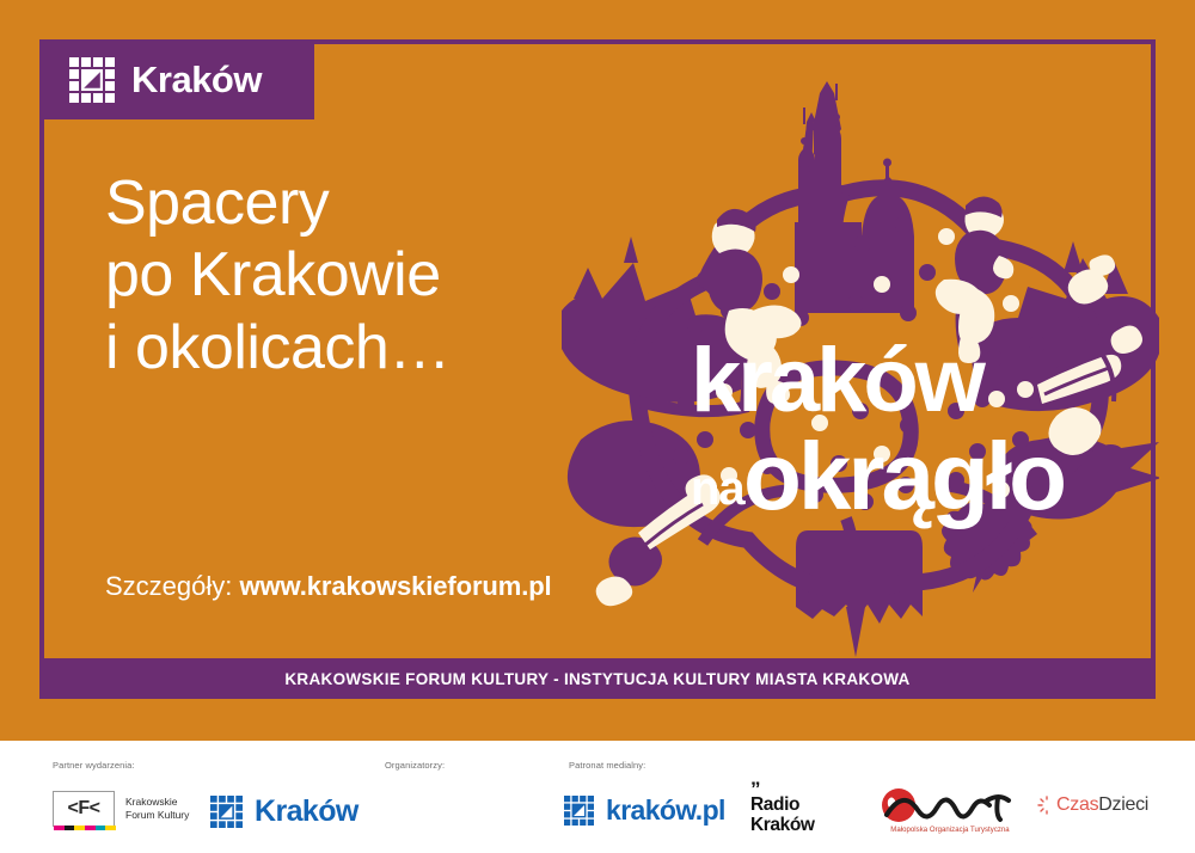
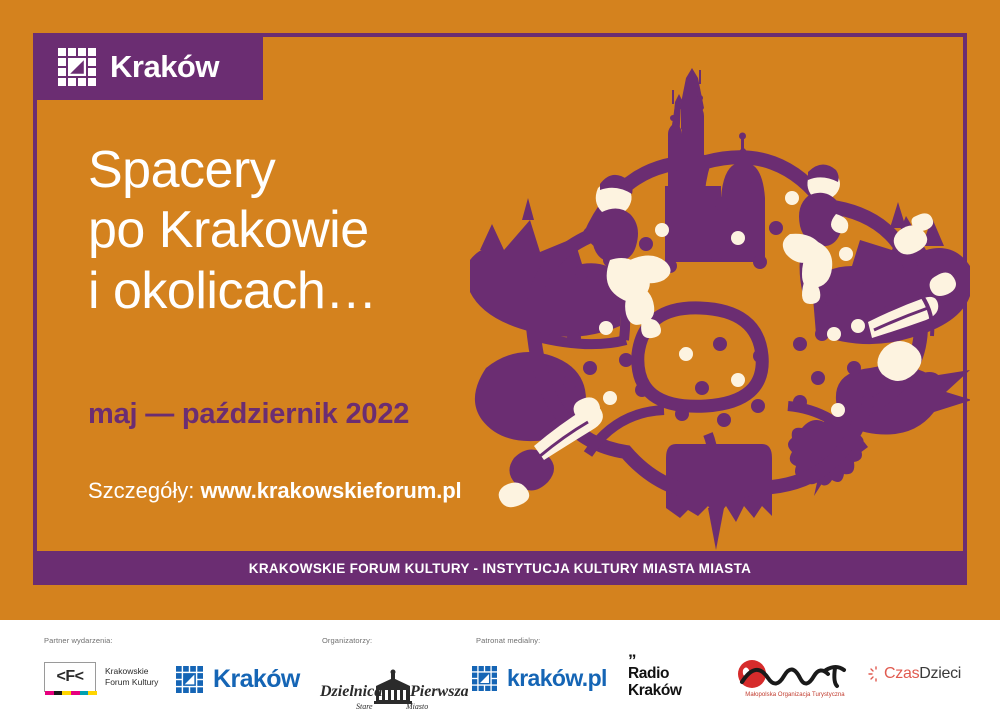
  Kraków
  Spacery
  po Krakowie
  i okolicach…
+ maj — październik 2022
  Szczegóły: www.krakowskieforum.pl
- KRAKOWSKIE FORUM KULTURY - INSTYTUCJA KULTURY MIASTA KRAKOWA
+ KRAKOWSKIE FORUM KULTURY - INSTYTUCJA KULTURY MIASTA MIASTA
- kraków
- na
- okrągło
  Partner wydarzenia:
  <F<
  Krakowskie
  Forum Kultury
  Kraków
  Organizatorzy:
+ Dzielnica
+ Pierwsza
+ Stare
+ Miasto
  Patronat medialny:
  kraków.pl
  ”
  Radio
  Kraków
  CzasDzieci
